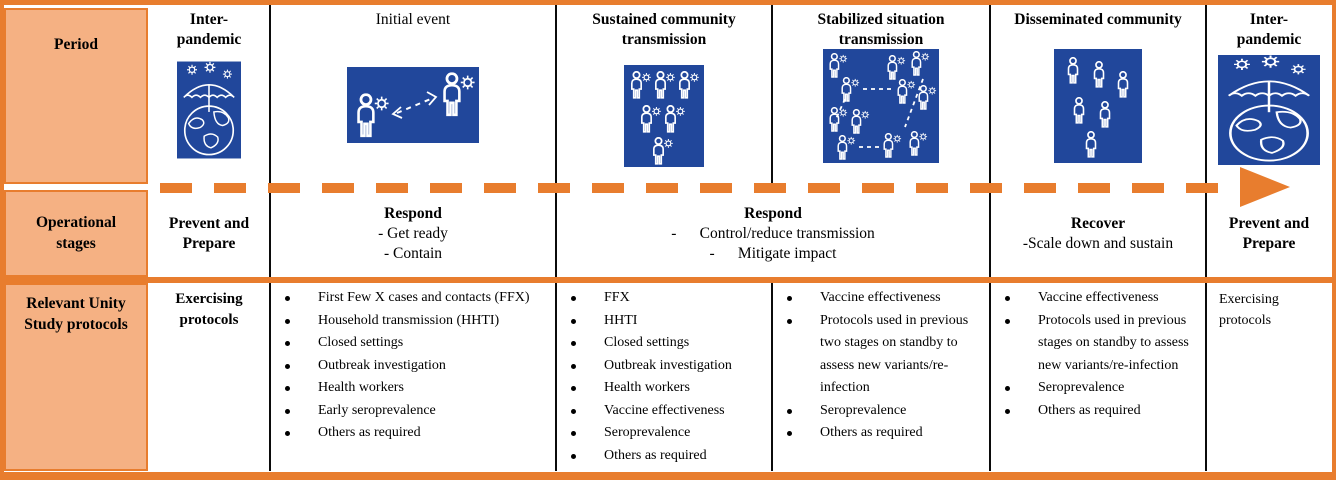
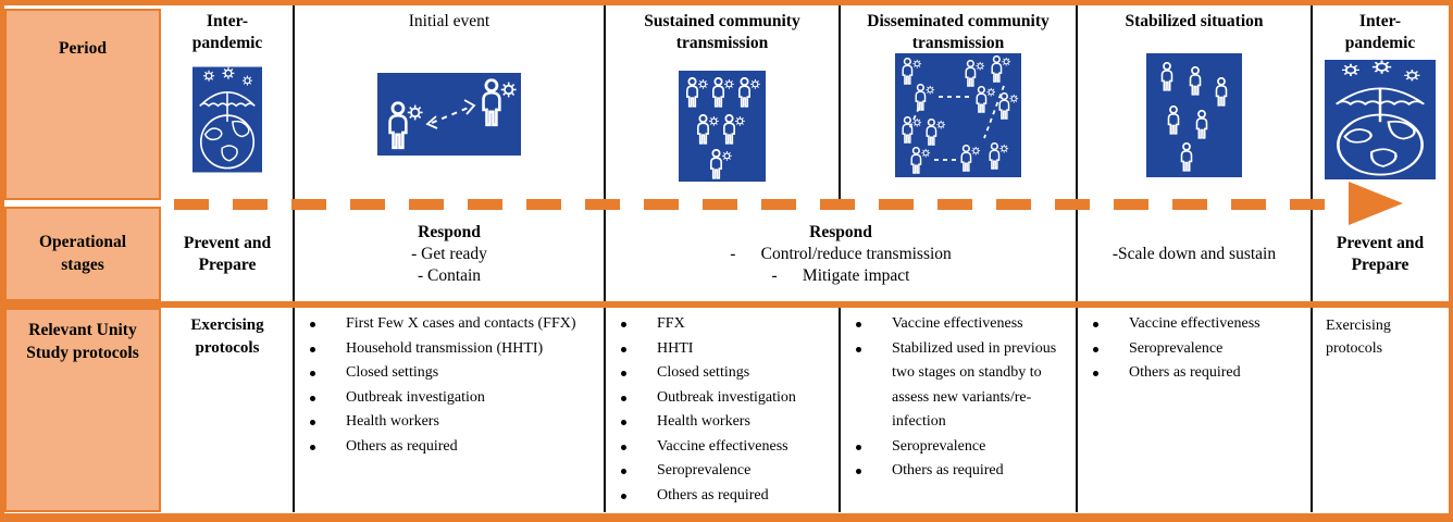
  Period
  Operational stages
  Relevant Unity Study protocols
  Inter-
  pandemic
  Initial event
  Sustained community
  transmission
- Stabilized situation
+ Disseminated community
  transmission
- Disseminated community
+ Stabilized situation
  Inter-
  pandemic
  Prevent and
  Prepare
  Respond
  - Get ready
  - Contain
  Respond
  - Control/reduce transmission
  - Mitigate impact
- Recover
  -Scale down and sustain
  Prevent and
  Prepare
  Exercising protocols
  First Few X cases and contacts (FFX)
  Household transmission (HHTI)
  Closed settings
  Outbreak investigation
  Health workers
- Early seroprevalence
  Others as required
  FFX
  HHTI
  Closed settings
  Outbreak investigation
  Health workers
  Vaccine effectiveness
  Seroprevalence
  Others as required
  Vaccine effectiveness
- Protocols used in previous two stages on standby to assess new variants/re-infection
+ Stabilized used in previous two stages on standby to assess new variants/re-infection
  Seroprevalence
  Others as required
  Vaccine effectiveness
- Protocols used in previous stages on standby to assess new variants/re-infection
  Seroprevalence
  Others as required
  Exercising protocols
